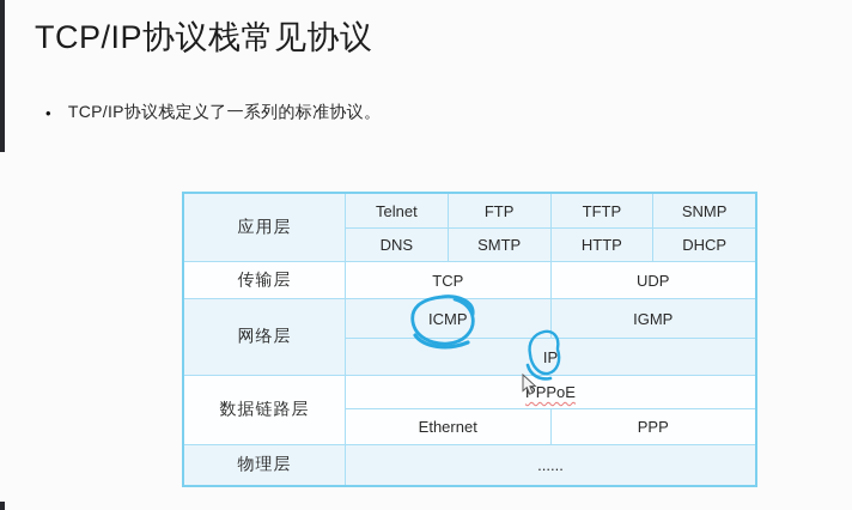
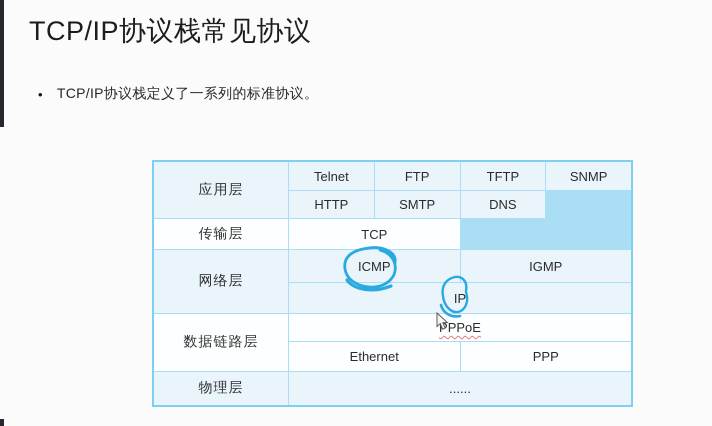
  TCP/IP协议栈常见协议
  •
  TCP/IP协议栈定义了一系列的标准协议。
  应用层
  传输层
  网络层
  数据链路层
  物理层
  Telnet
  FTP
  TFTP
  SNMP
- DNS
+ HTTP
  SMTP
- HTTP
+ DNS
- DHCP
  TCP
- UDP
  ICMP
  IGMP
  IP
  PPoE
  Ethernet
  PPP
  ......
